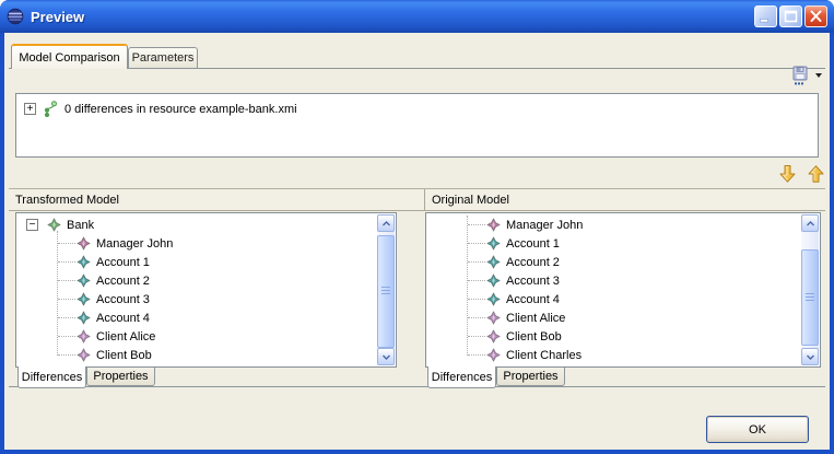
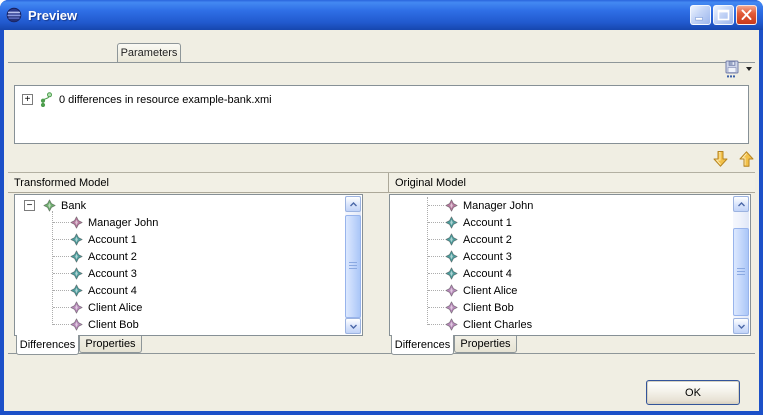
  Preview
- Model Comparison
  Parameters
  +
  0 differences in resource example-bank.xmi
  Transformed Model
  Original Model
  −
  Bank
  Manager John
  Account 1
  Account 2
  Account 3
  Account 4
  Client Alice
  Client Bob
  Manager John
  Account 1
  Account 2
  Account 3
  Account 4
  Client Alice
  Client Bob
  Client Charles
  Differences
  Properties
  Differences
  Properties
  OK
